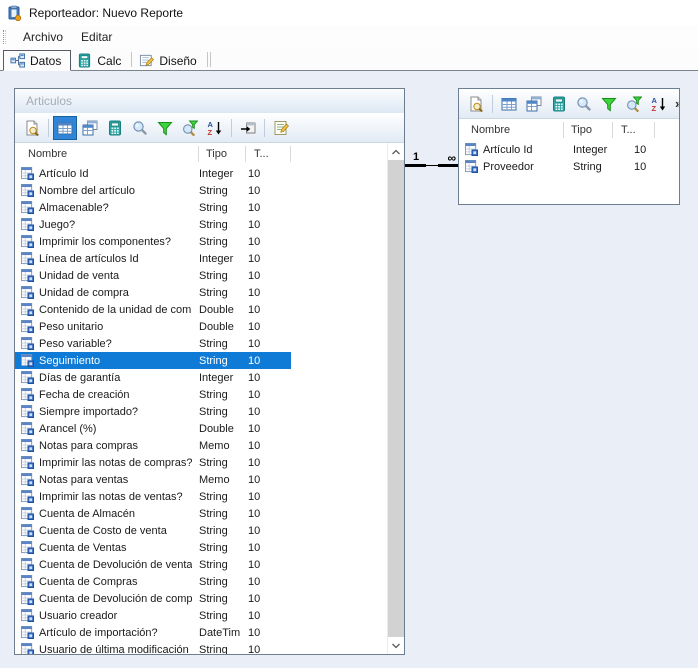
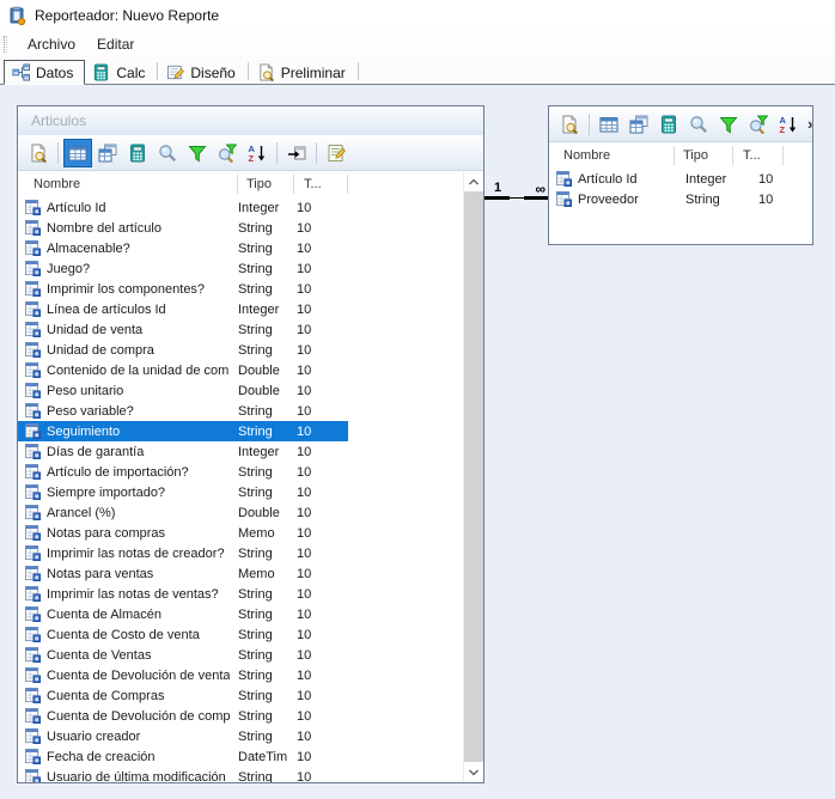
  Reporteador: Nuevo Reporte
  Archivo
  Editar
  Datos
  Calc
  Diseño
+ Preliminar
  Articulos
  Nombre
  Tipo
  T...
  Artículo Id
  Integer
  10
  Nombre del artículo
  String
  10
  Almacenable?
  String
  10
  Juego?
  String
  10
  Imprimir los componentes?
  String
  10
  Línea de artículos Id
  Integer
  10
  Unidad de venta
  String
  10
  Unidad de compra
  String
  10
  Contenido de la unidad de com
  Double
  10
  Peso unitario
  Double
  10
  Peso variable?
  String
  10
  Seguimiento
  String
  10
  Días de garantía
  Integer
  10
- Fecha de creación
+ Artículo de importación?
  String
  10
  Siempre importado?
  String
  10
  Arancel (%)
  Double
  10
  Notas para compras
  Memo
  10
- Imprimir las notas de compras?
+ Imprimir las notas de creador?
  String
  10
  Notas para ventas
  Memo
  10
  Imprimir las notas de ventas?
  String
  10
  Cuenta de Almacén
  String
  10
  Cuenta de Costo de venta
  String
  10
  Cuenta de Ventas
  String
  10
  Cuenta de Devolución de venta
  String
  10
  Cuenta de Compras
  String
  10
  Cuenta de Devolución de comp
  String
  10
  Usuario creador
  String
  10
- Artículo de importación?
+ Fecha de creación
  DateTim
  10
  Usuario de última modificación
  String
  10
  1
  ∞
  »
  Nombre
  Tipo
  T...
  Artículo Id
  Integer
  10
  Proveedor
  String
  10
